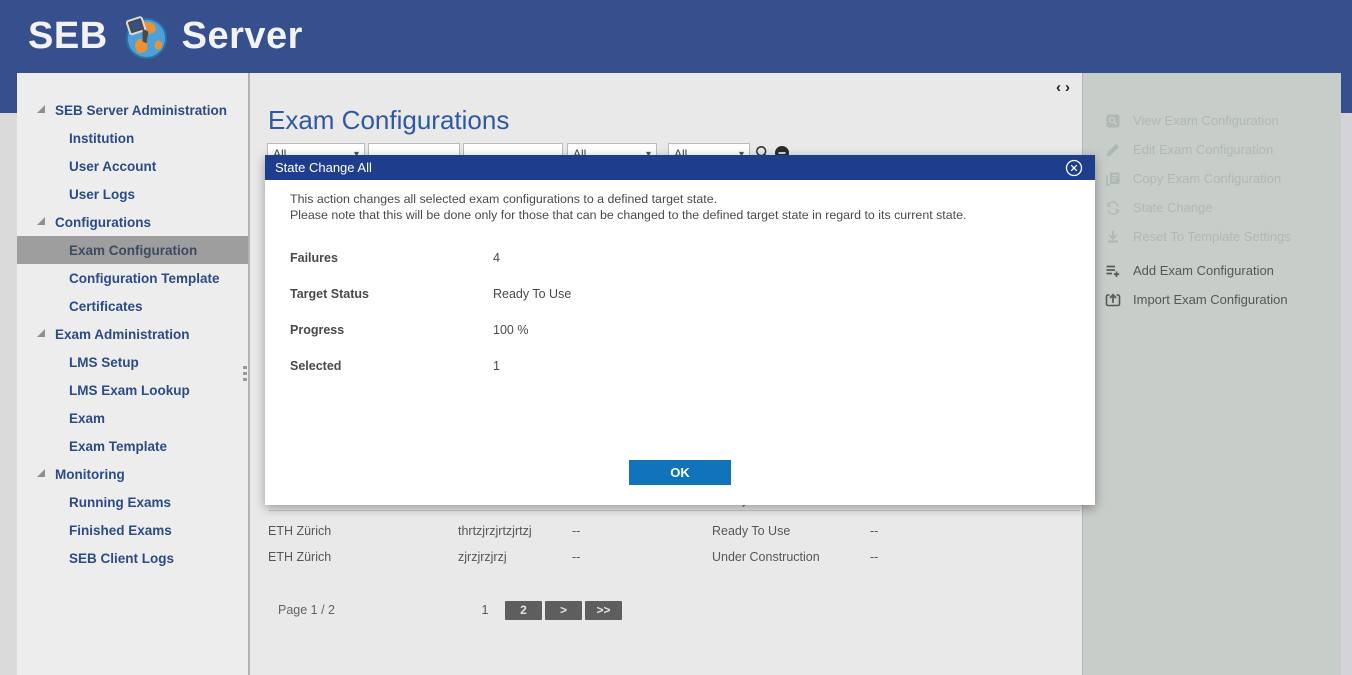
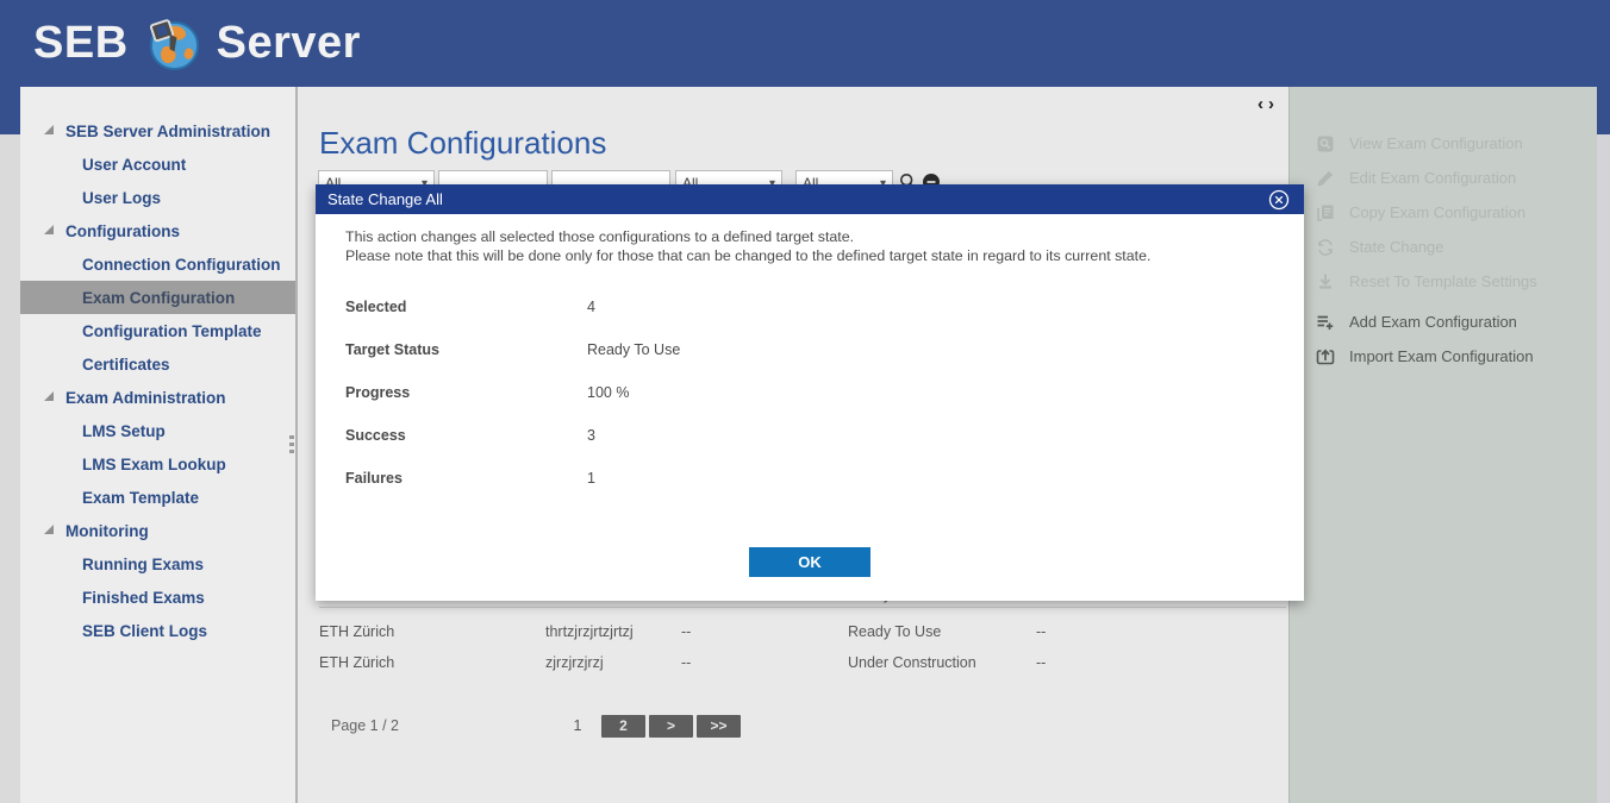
  SEB
  Server
  SEB Server Administration
- Institution
  User Account
  User Logs
  Configurations
+ Connection Configuration
  Exam Configuration
  Configuration Template
  Certificates
  Exam Administration
  LMS Setup
  LMS Exam Lookup
- Exam
  Exam Template
  Monitoring
  Running Exams
  Finished Exams
  SEB Client Logs
  ‹›
  Exam Configurations
  All
  ▾
  All
  ▾
  All
  ▾
  ETH Zürich
  thrtzjrzjrtzjrtzj
  --
  Ready To Use
  --
  ETH Zürich
  zjrzjrzjrzj
  --
  Under Construction
  --
  Page 1 / 2
  1
  2
  >
  >>
  Add Exam Configuration
  Import Exam Configuration
  State Change All
- This action changes all selected exam configurations to a defined target state.
+ This action changes all selected those configurations to a defined target state.
  Please note that this will be done only for those that can be changed to the defined target state in regard to its current state.
- Failures
+ Selected
  4
  Target Status
  Ready To Use
  Progress
  100 %
+ Success
+ 3
- Selected
+ Failures
  1
  OK
